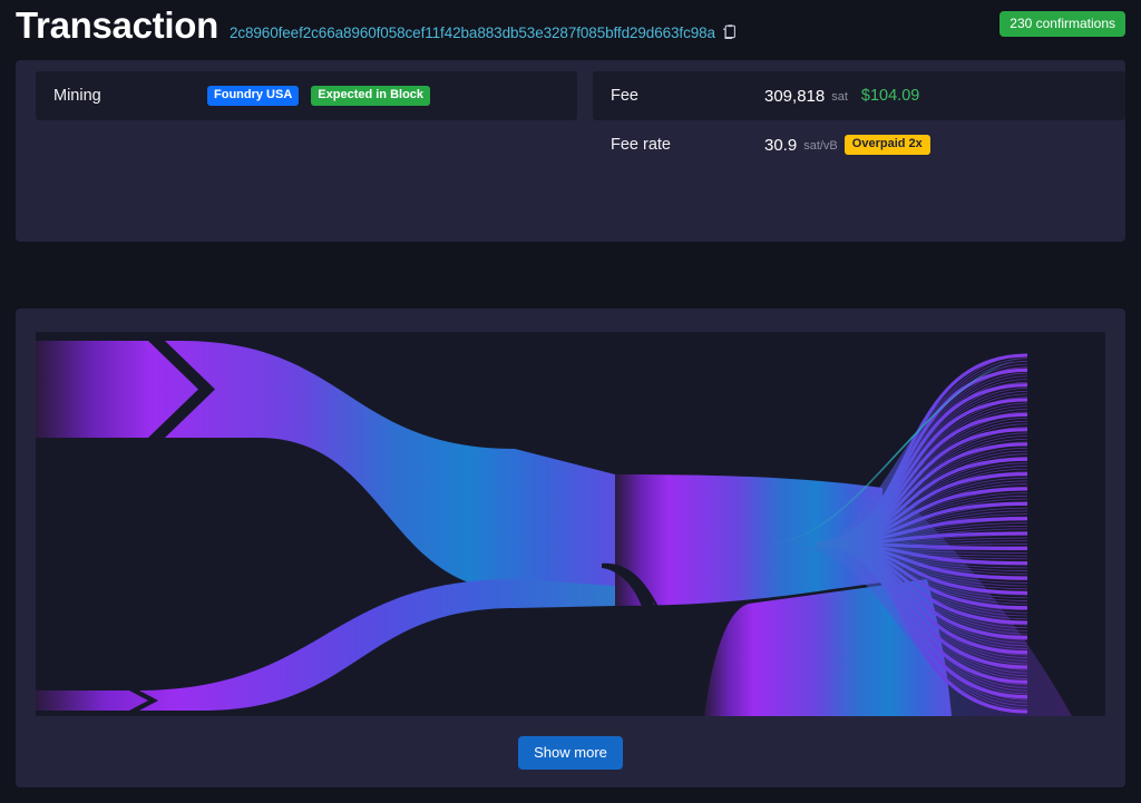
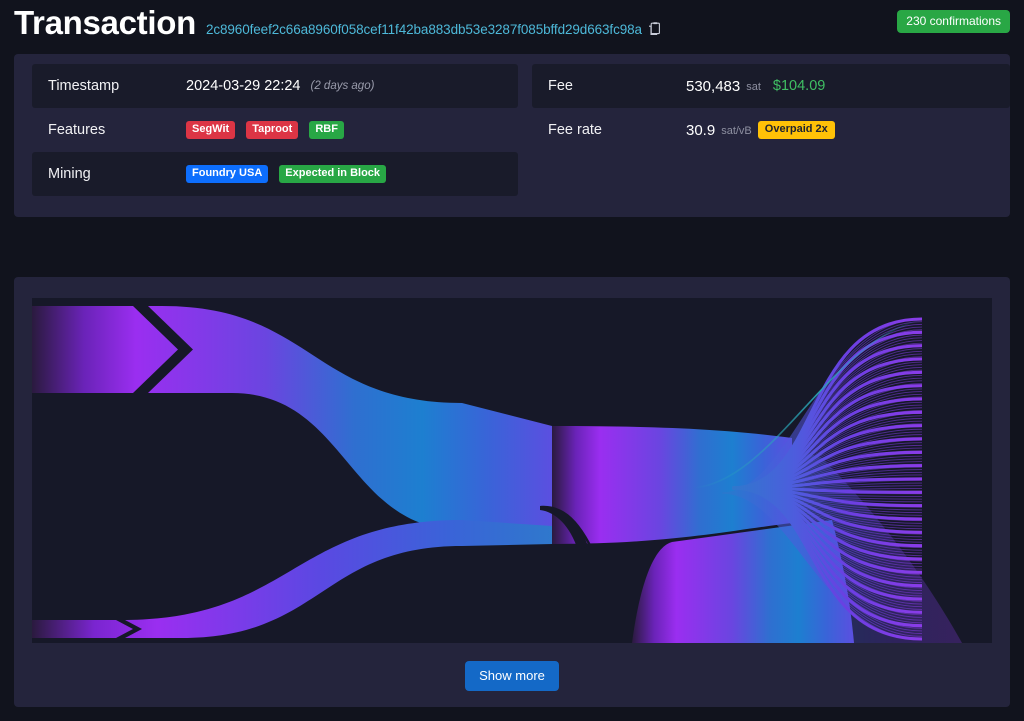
  Transaction
  2c8960feef2c66a8960f058cef11f42ba883db53e3287f085bffd29d663fc98a
  230 confirmations
+ Timestamp
+ 2024-03-29 22:24
+ (2 days ago)
+ Features
+ SegWit
+ Taproot
+ RBF
  Mining
  Foundry USA
  Expected in Block
  Fee
- 309,818
+ 530,483
  sat
  $104.09
  Fee rate
  30.9
  sat/vB
  Overpaid 2x
  Show more
